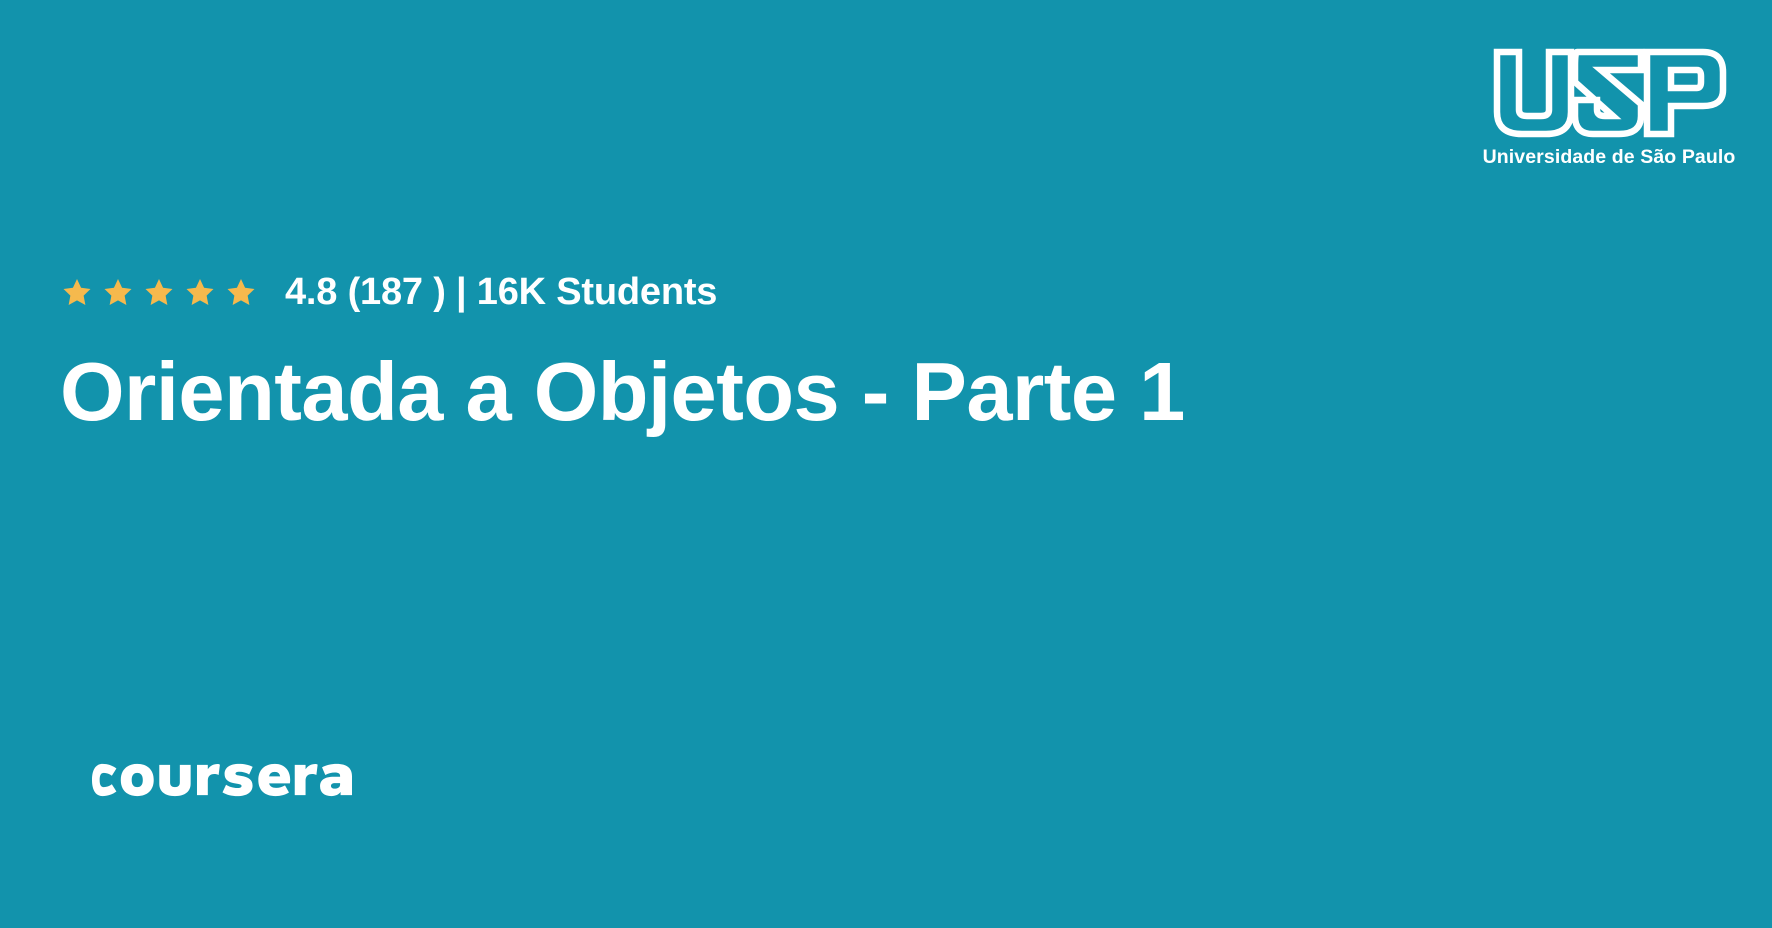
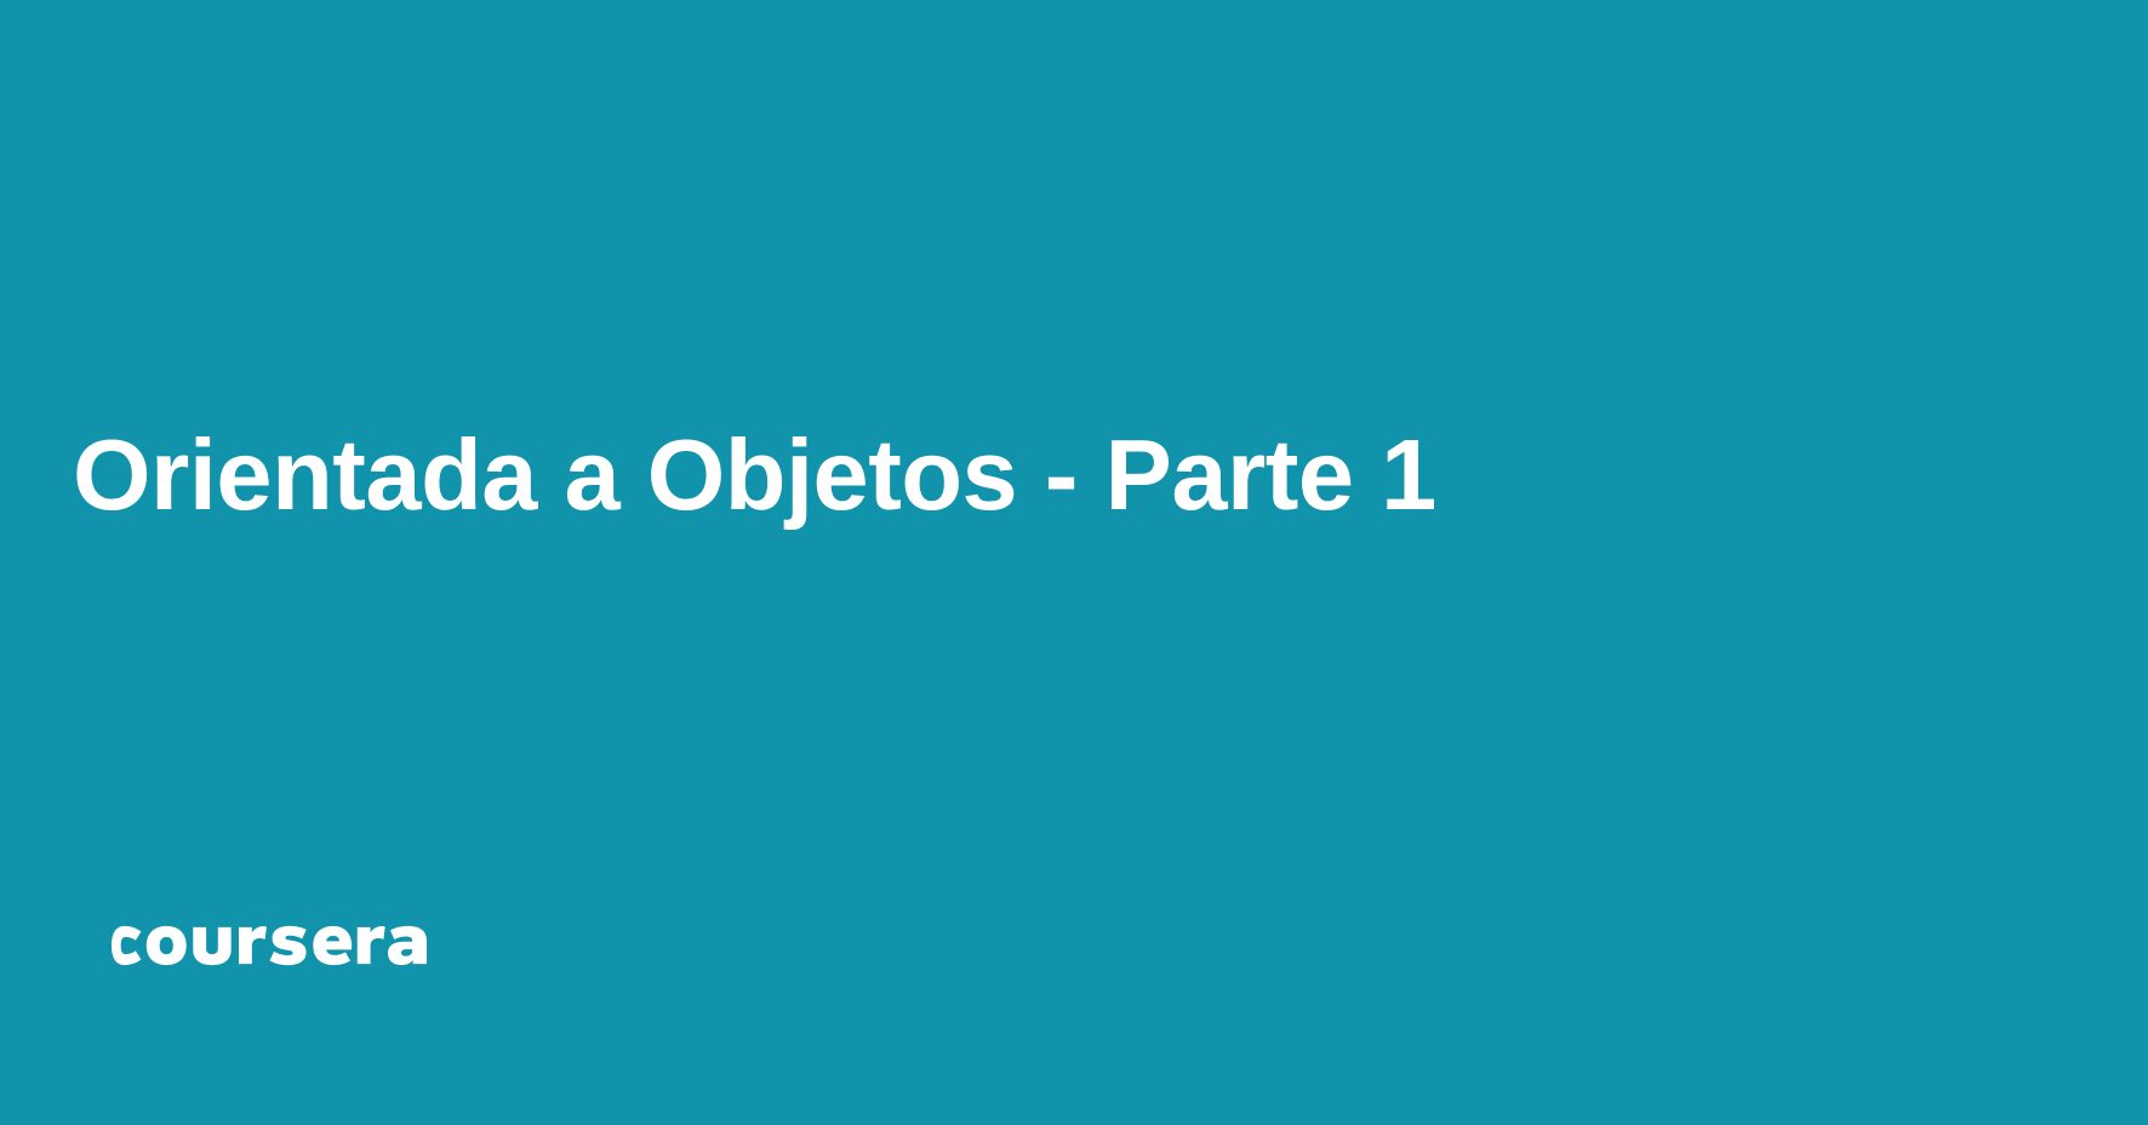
- Universidade de São Paulo
- 4.8 (187 ) | 16K Students
  Orientada a Objetos - Parte 1
